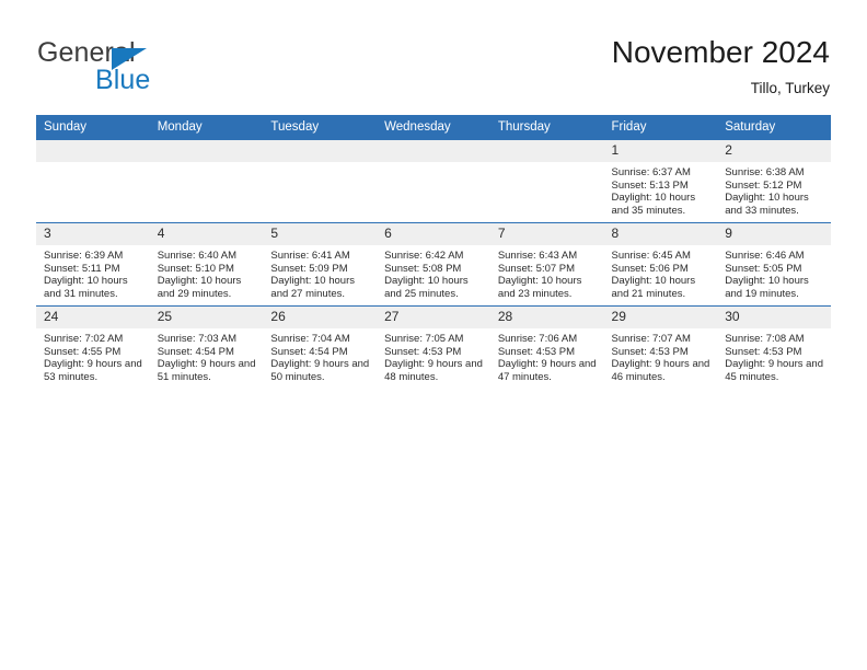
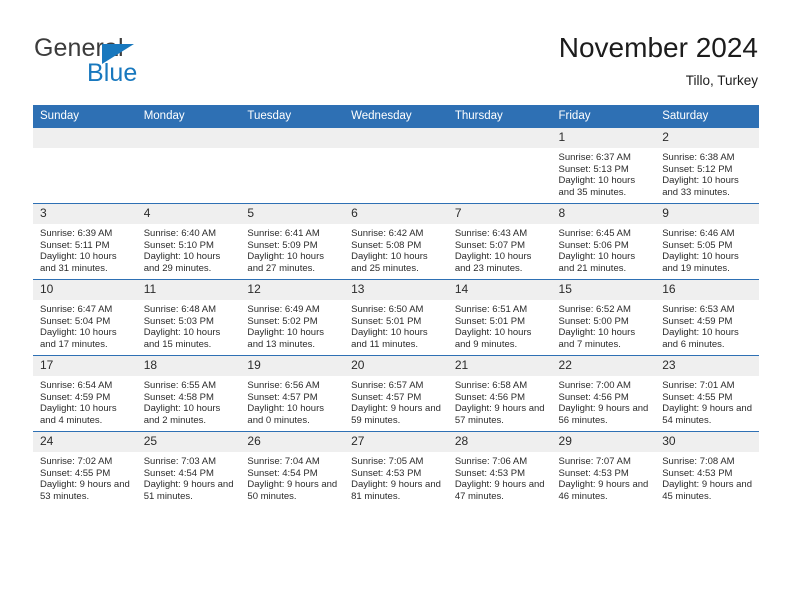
  General
  Blue
  November 2024
  Tillo, Turkey
  Sunday	Monday	Tuesday	Wednesday	Thursday	Friday	Saturday
  					1Sunrise: 6:37 AMSunset: 5:13 PMDaylight: 10 hours and 35 minutes.	2Sunrise: 6:38 AMSunset: 5:12 PMDaylight: 10 hours and 33 minutes.
  3Sunrise: 6:39 AMSunset: 5:11 PMDaylight: 10 hours and 31 minutes.	4Sunrise: 6:40 AMSunset: 5:10 PMDaylight: 10 hours and 29 minutes.	5Sunrise: 6:41 AMSunset: 5:09 PMDaylight: 10 hours and 27 minutes.	6Sunrise: 6:42 AMSunset: 5:08 PMDaylight: 10 hours and 25 minutes.	7Sunrise: 6:43 AMSunset: 5:07 PMDaylight: 10 hours and 23 minutes.	8Sunrise: 6:45 AMSunset: 5:06 PMDaylight: 10 hours and 21 minutes.	9Sunrise: 6:46 AMSunset: 5:05 PMDaylight: 10 hours and 19 minutes.
+ 10Sunrise: 6:47 AMSunset: 5:04 PMDaylight: 10 hours and 17 minutes.	11Sunrise: 6:48 AMSunset: 5:03 PMDaylight: 10 hours and 15 minutes.	12Sunrise: 6:49 AMSunset: 5:02 PMDaylight: 10 hours and 13 minutes.	13Sunrise: 6:50 AMSunset: 5:01 PMDaylight: 10 hours and 11 minutes.	14Sunrise: 6:51 AMSunset: 5:01 PMDaylight: 10 hours and 9 minutes.	15Sunrise: 6:52 AMSunset: 5:00 PMDaylight: 10 hours and 7 minutes.	16Sunrise: 6:53 AMSunset: 4:59 PMDaylight: 10 hours and 6 minutes.
+ 17Sunrise: 6:54 AMSunset: 4:59 PMDaylight: 10 hours and 4 minutes.	18Sunrise: 6:55 AMSunset: 4:58 PMDaylight: 10 hours and 2 minutes.	19Sunrise: 6:56 AMSunset: 4:57 PMDaylight: 10 hours and 0 minutes.	20Sunrise: 6:57 AMSunset: 4:57 PMDaylight: 9 hours and 59 minutes.	21Sunrise: 6:58 AMSunset: 4:56 PMDaylight: 9 hours and 57 minutes.	22Sunrise: 7:00 AMSunset: 4:56 PMDaylight: 9 hours and 56 minutes.	23Sunrise: 7:01 AMSunset: 4:55 PMDaylight: 9 hours and 54 minutes.
- 24Sunrise: 7:02 AMSunset: 4:55 PMDaylight: 9 hours and 53 minutes.	25Sunrise: 7:03 AMSunset: 4:54 PMDaylight: 9 hours and 51 minutes.	26Sunrise: 7:04 AMSunset: 4:54 PMDaylight: 9 hours and 50 minutes.	27Sunrise: 7:05 AMSunset: 4:53 PMDaylight: 9 hours and 48 minutes.	28Sunrise: 7:06 AMSunset: 4:53 PMDaylight: 9 hours and 47 minutes.	29Sunrise: 7:07 AMSunset: 4:53 PMDaylight: 9 hours and 46 minutes.	30Sunrise: 7:08 AMSunset: 4:53 PMDaylight: 9 hours and 45 minutes.
+ 24Sunrise: 7:02 AMSunset: 4:55 PMDaylight: 9 hours and 53 minutes.	25Sunrise: 7:03 AMSunset: 4:54 PMDaylight: 9 hours and 51 minutes.	26Sunrise: 7:04 AMSunset: 4:54 PMDaylight: 9 hours and 50 minutes.	27Sunrise: 7:05 AMSunset: 4:53 PMDaylight: 9 hours and 81 minutes.	28Sunrise: 7:06 AMSunset: 4:53 PMDaylight: 9 hours and 47 minutes.	29Sunrise: 7:07 AMSunset: 4:53 PMDaylight: 9 hours and 46 minutes.	30Sunrise: 7:08 AMSunset: 4:53 PMDaylight: 9 hours and 45 minutes.
